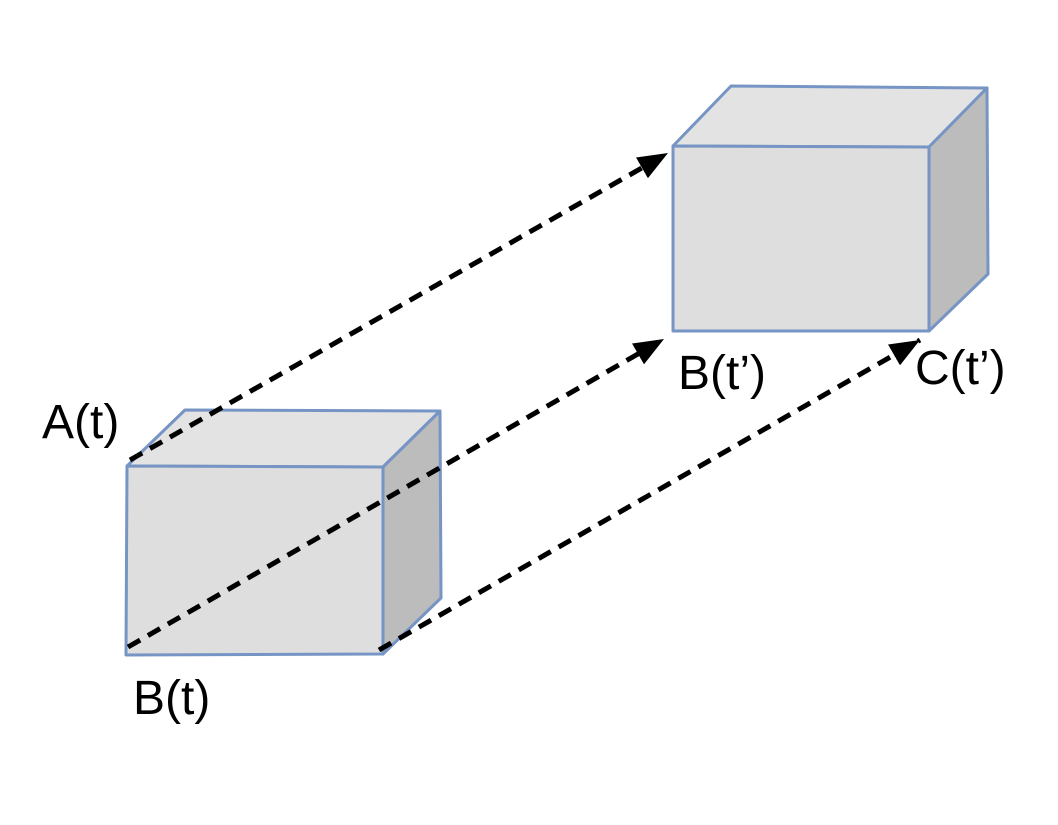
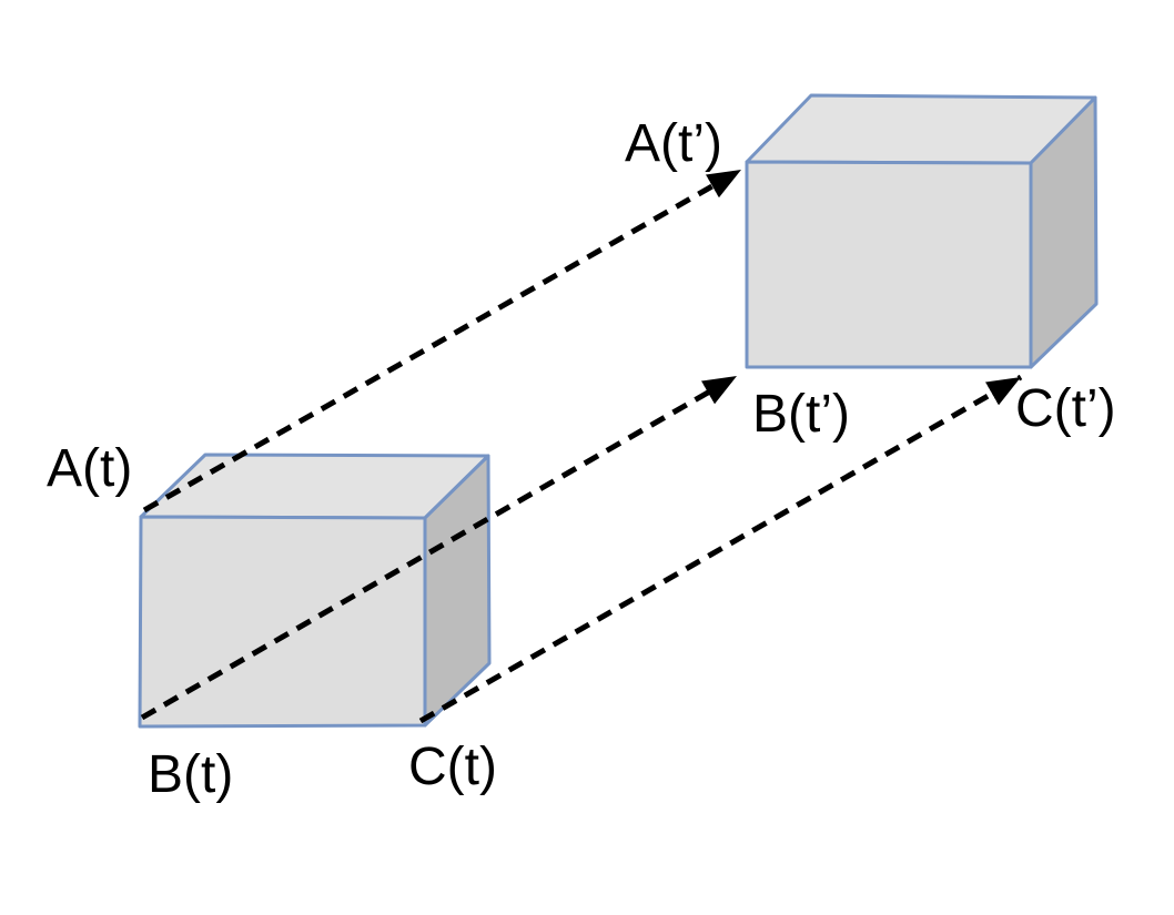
  A(t)
  B(t)
+ C(t)
+ A(t’)
  B(t’)
  C(t’)
